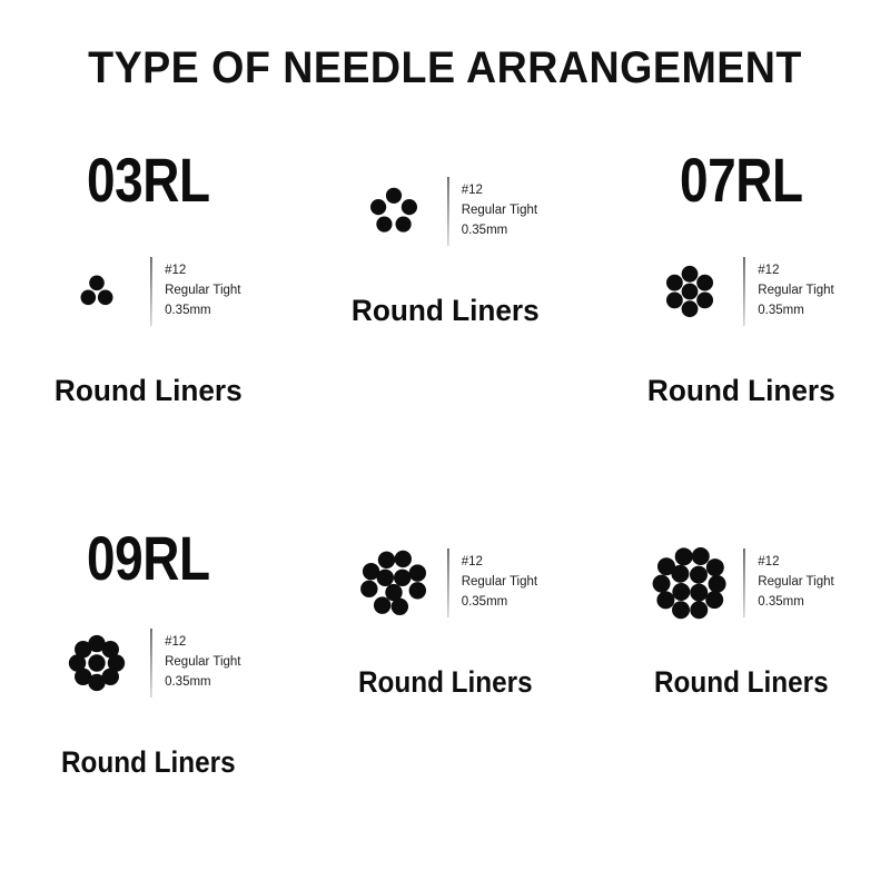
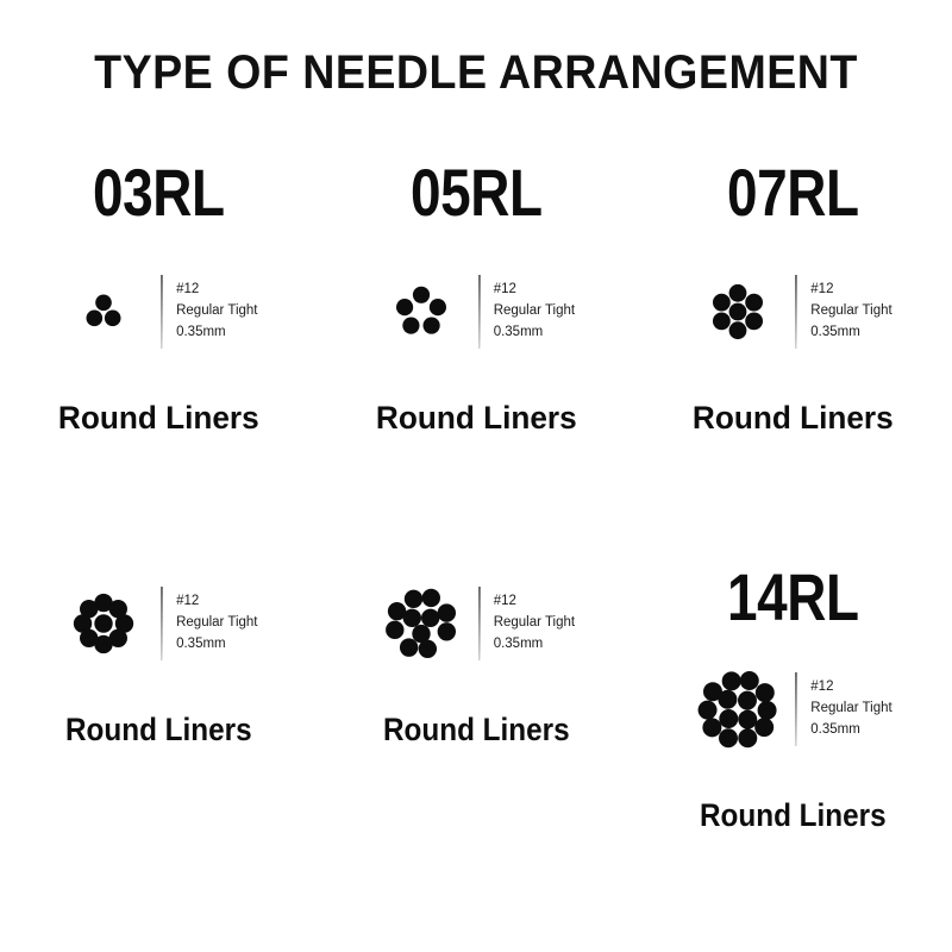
  TYPE OF NEEDLE ARRANGEMENT
  03RL
  #12
  Regular Tight
  0.35mm
  Round Liners
+ 05RL
  #12
  Regular Tight
  0.35mm
  Round Liners
  07RL
  #12
  Regular Tight
  0.35mm
  Round Liners
- 09RL
  #12
  Regular Tight
  0.35mm
  Round Liners
  #12
  Regular Tight
  0.35mm
  Round Liners
+ 14RL
  #12
  Regular Tight
  0.35mm
  Round Liners
